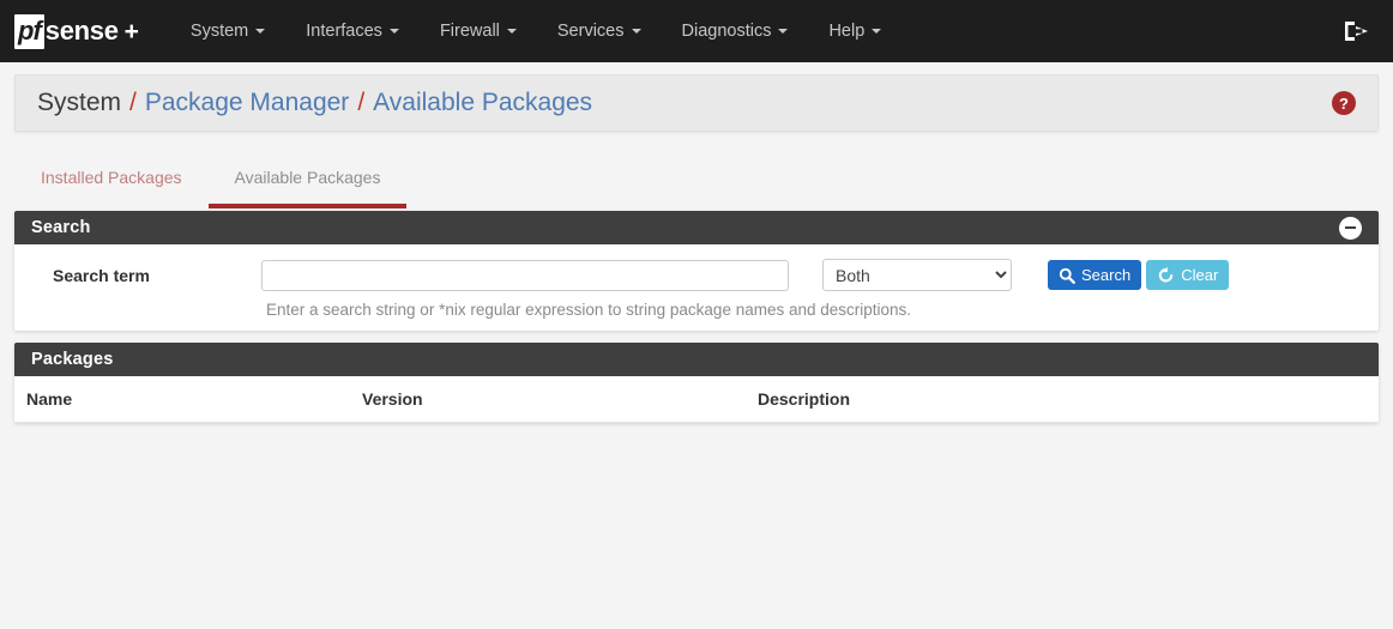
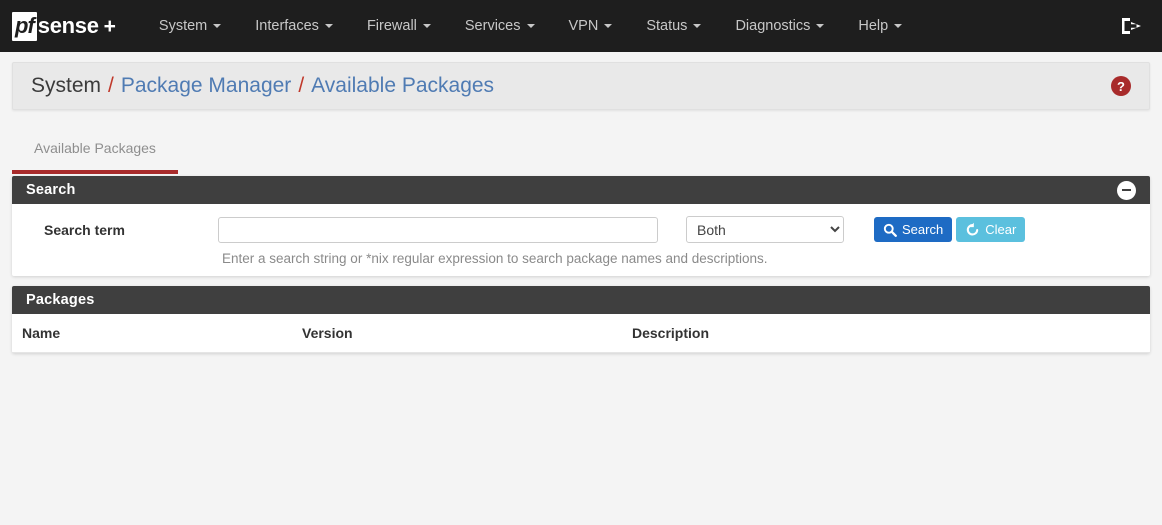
  pf
  sense
  +
  System
  Interfaces
  Firewall
  Services
+ VPN
+ Status
  Diagnostics
  Help
  System
  /
  Package Manager
  /
  Available Packages
  ?
- Installed Packages
  Available Packages
  Search
  Search term
  Both
  Search
  Clear
- Enter a search string or *nix regular expression to string package names and descriptions.
+ Enter a search string or *nix regular expression to search package names and descriptions.
  Packages
  Name	Version	Description
